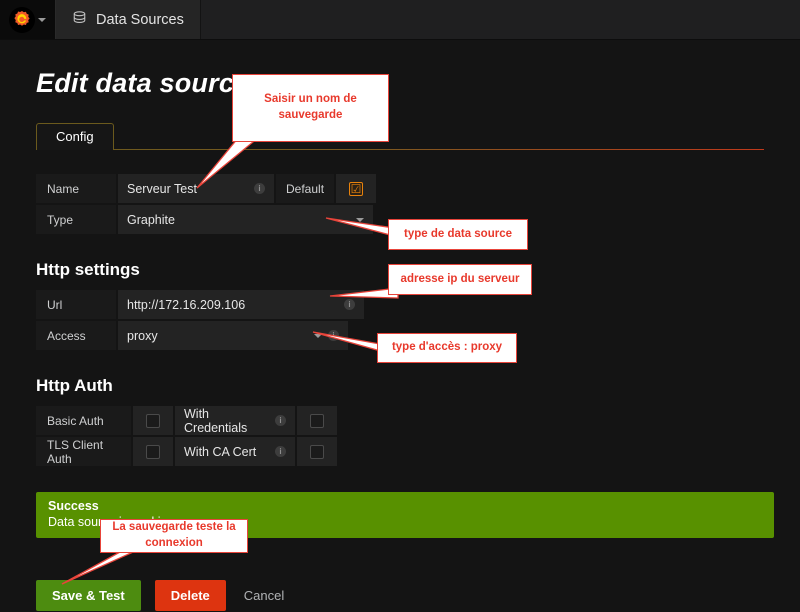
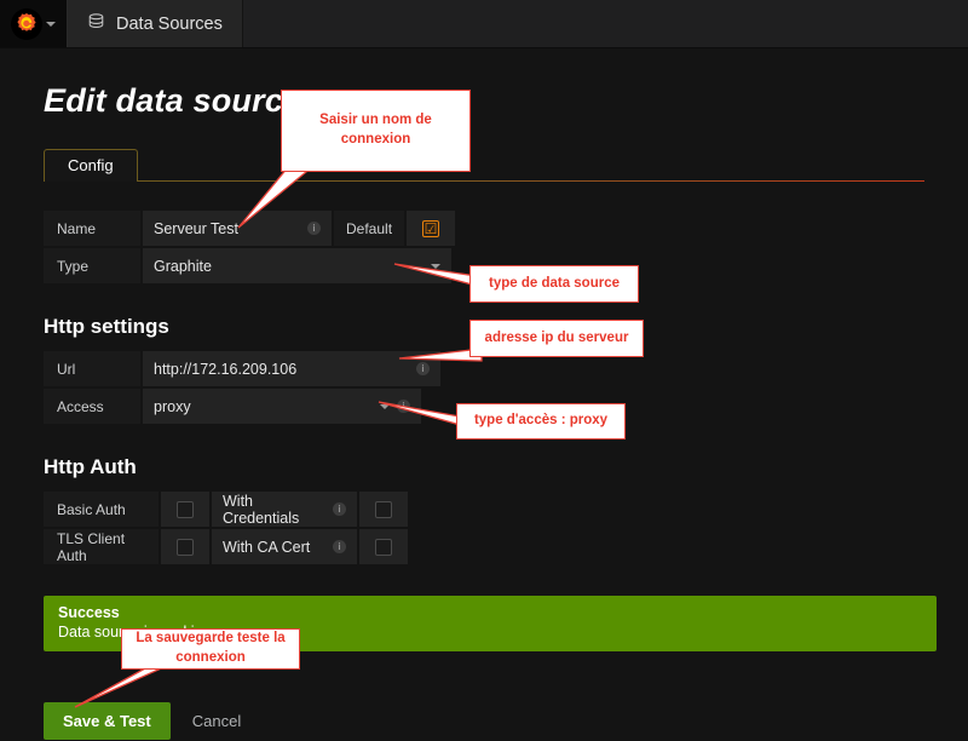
  Data Sources
  Edit data sourc
  Config
  Name
  Serveur Test
  i
  Default
  ☑
  Type
  Graphite
  Http settings
  Url
  http://172.16.209.106
  i
  Access
  proxy
  i
  Http Auth
  Basic Auth
  With Credentials
  i
  TLS Client Auth
  With CA Cert
  i
  Success
  Save & Test
- Delete
  Cancel
- Saisir un nom de sauvegarde
+ Saisir un nom de connexion
  type de data source
  adresse ip du serveur
  type d'accès : proxy
  La sauvegarde teste la connexion
